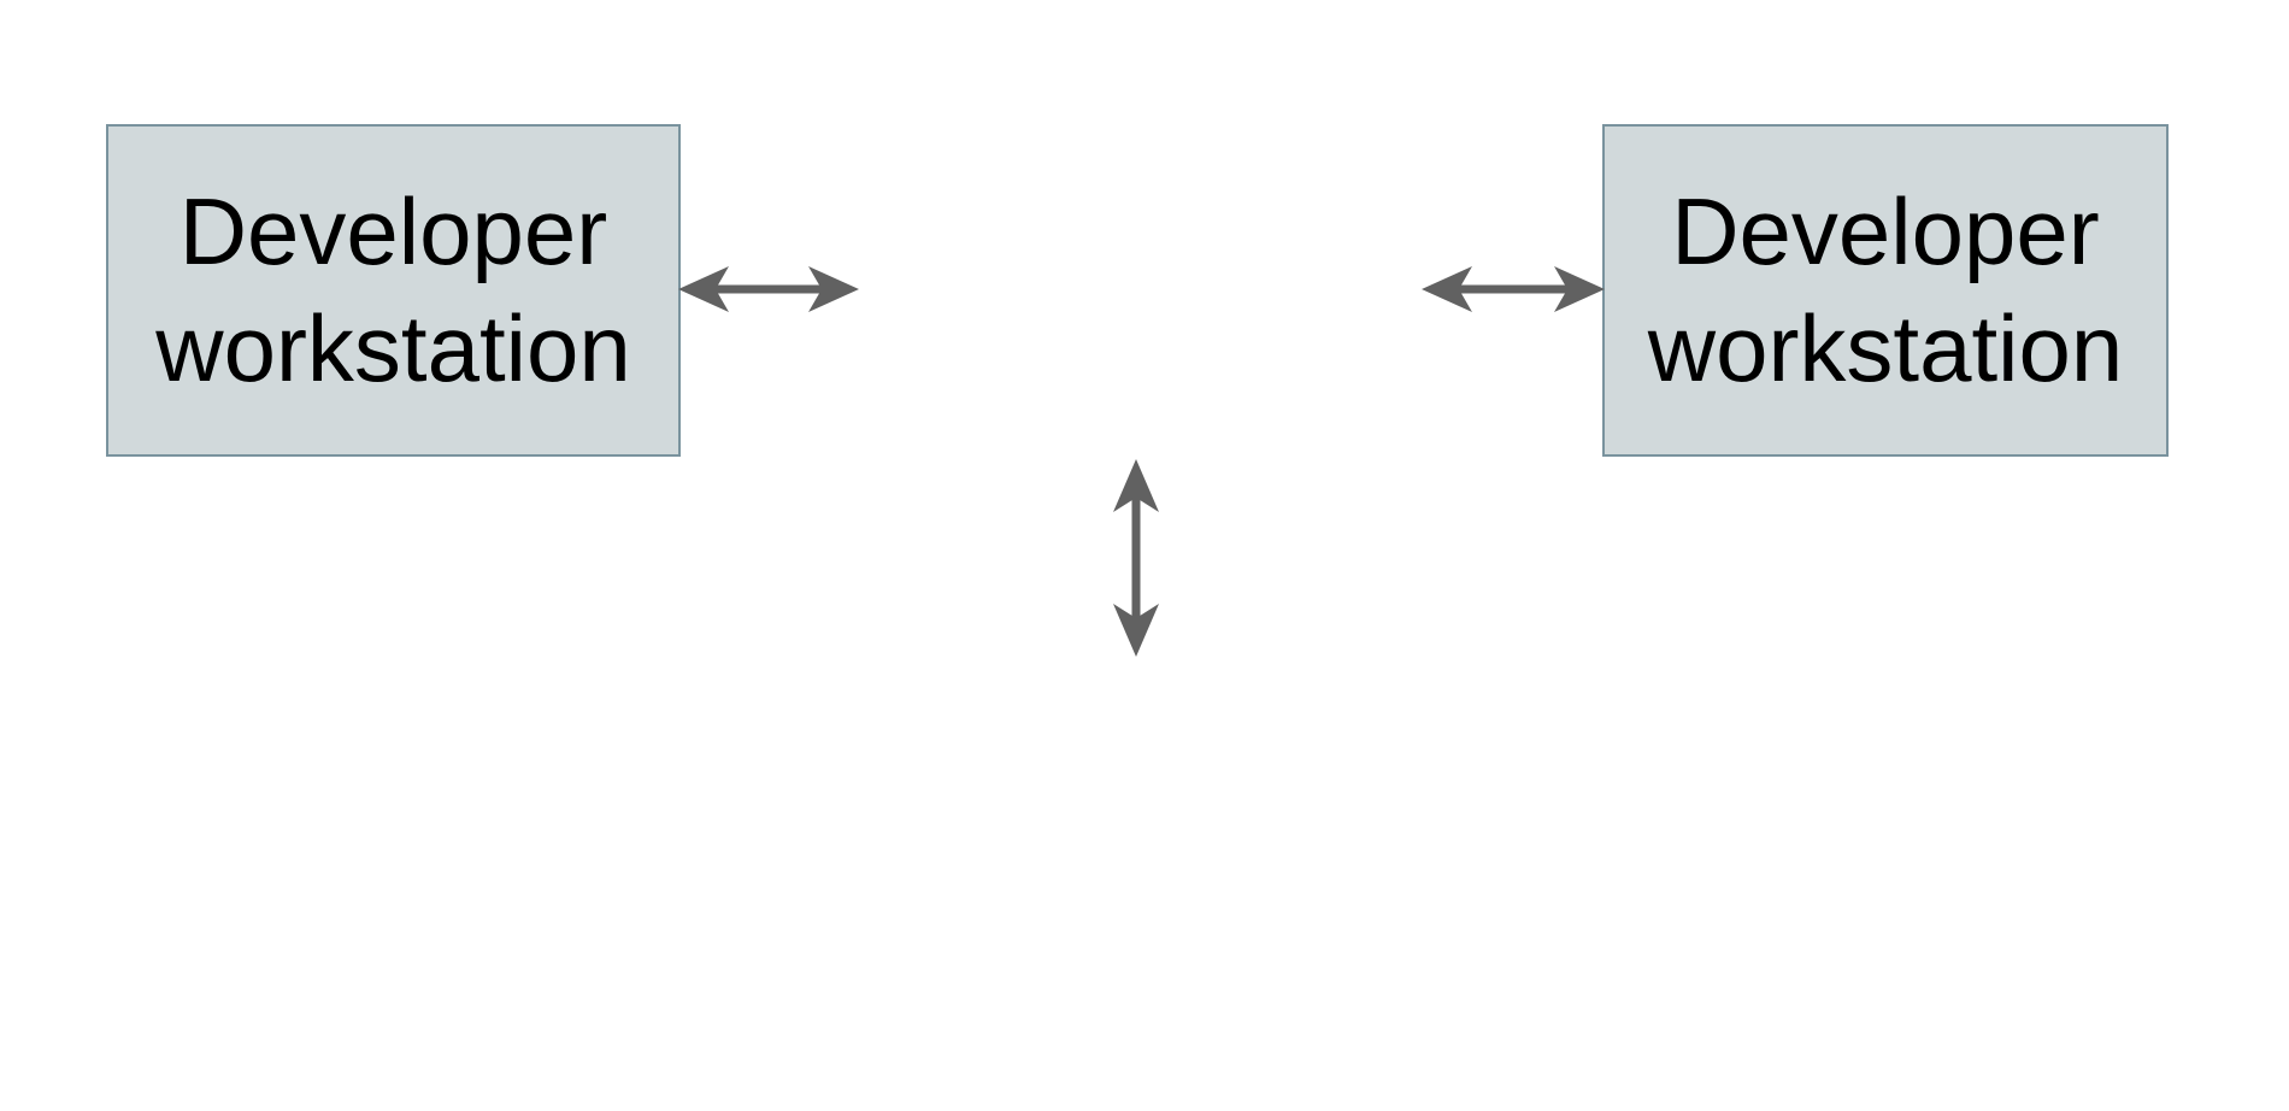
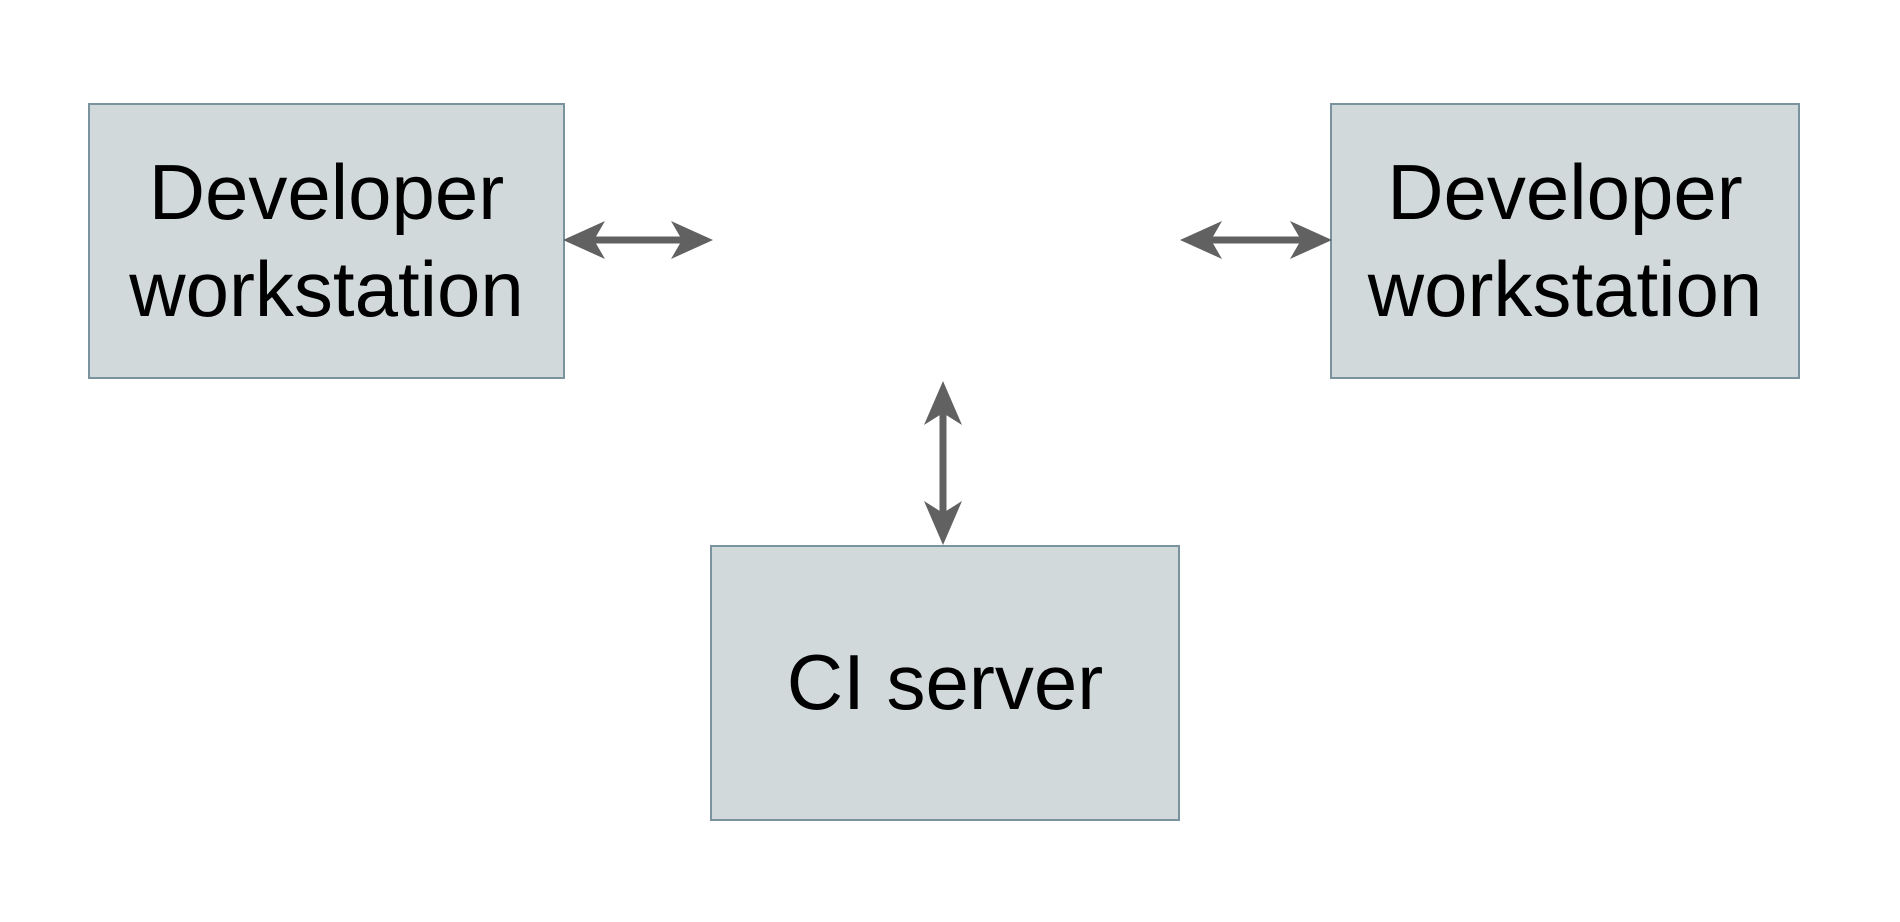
  Developer workstation
  Developer workstation
+ CI server
